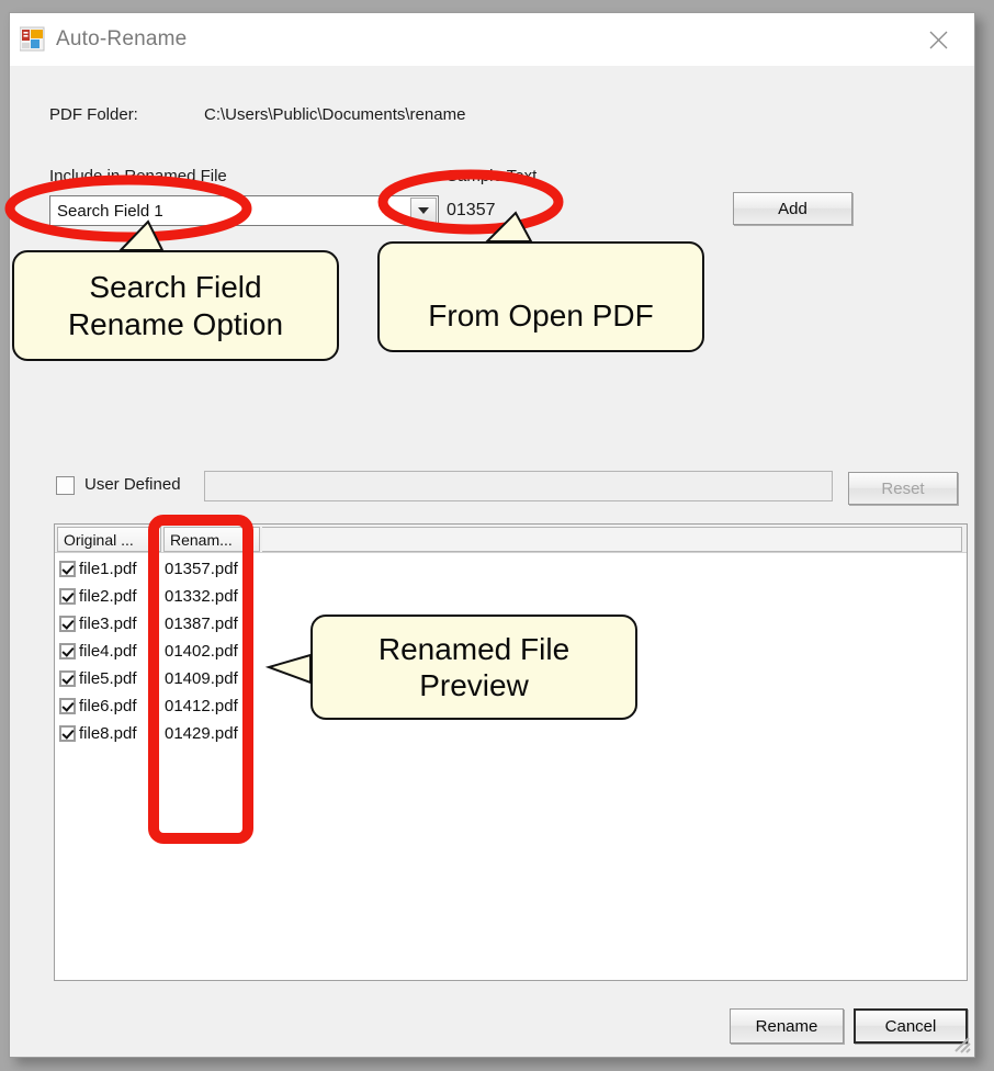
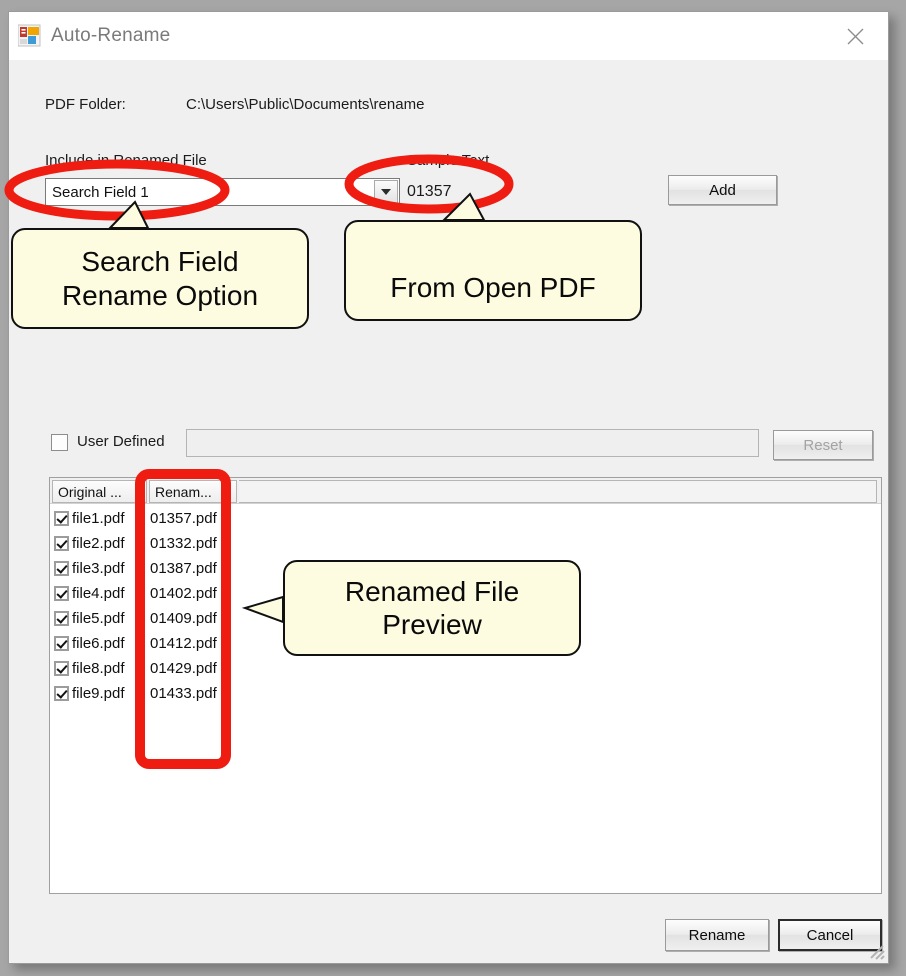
  Auto-Rename
  PDF Folder:
  C:\Users\Public\Documents\rename
  Search Field 1
  01357
  Add
  User Defined
  Reset
  Original ...
  Renam...
  file1.pdf
  01357.pdf
  file2.pdf
  01332.pdf
  file3.pdf
  01387.pdf
  file4.pdf
  01402.pdf
  file5.pdf
  01409.pdf
  file6.pdf
  01412.pdf
  file8.pdf
  01429.pdf
+ file9.pdf
+ 01433.pdf
  Rename
  Cancel
  Search Field
  Rename Option
  From Open PDF
  Renamed File
  Preview
